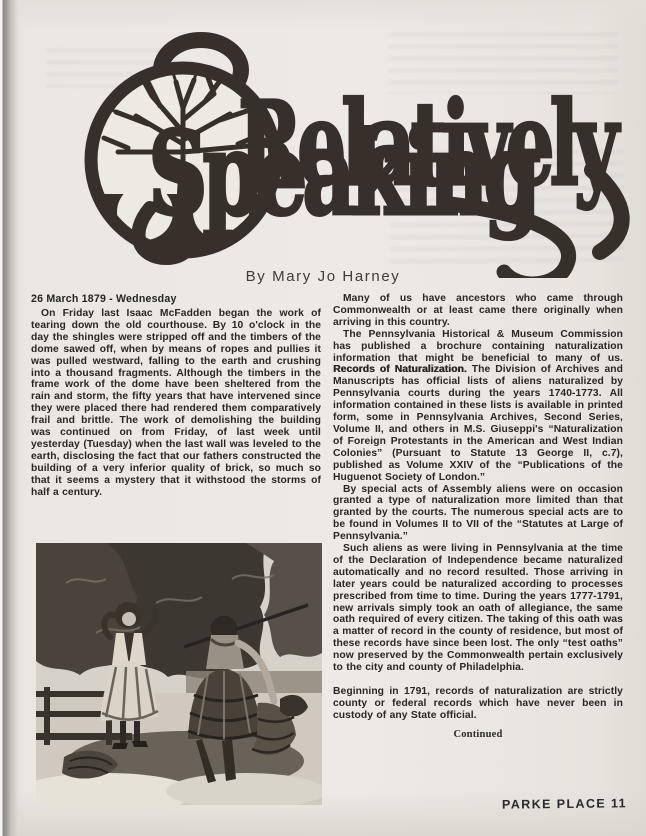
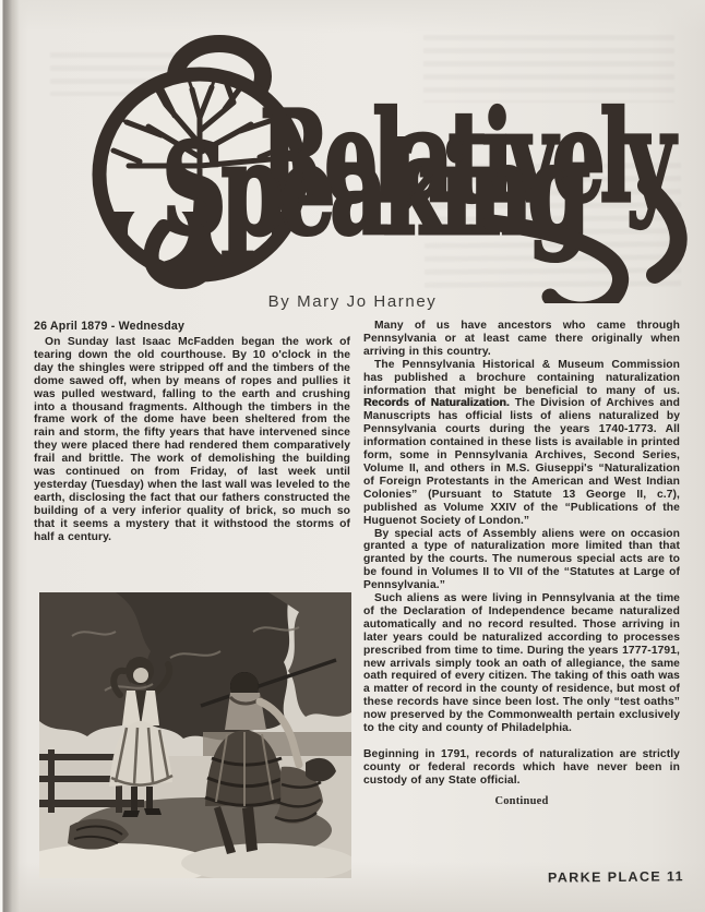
  Relatively
  Speaking
  By Mary Jo Harney
- 26 March 1879 - Wednesday
+ 26 April 1879 - Wednesday
- On Friday last Isaac McFadden began the work of tearing down the old courthouse. By 10 o'clock in the day the shingles were stripped off and the timbers of the dome sawed off, when by means of ropes and pullies it was pulled westward, falling to the earth and crushing into a thousand fragments. Although the timbers in the frame work of the dome have been sheltered from the rain and storm, the fifty years that have intervened since they were placed there had rendered them comparatively frail and brittle. The work of demolishing the building was continued on from Friday, of last week until yesterday (Tuesday) when the last wall was leveled to the earth, disclosing the fact that our fathers constructed the building of a very inferior quality of brick, so much so that it seems a mystery that it withstood the storms of half a century.
+ On Sunday last Isaac McFadden began the work of tearing down the old courthouse. By 10 o'clock in the day the shingles were stripped off and the timbers of the dome sawed off, when by means of ropes and pullies it was pulled westward, falling to the earth and crushing into a thousand fragments. Although the timbers in the frame work of the dome have been sheltered from the rain and storm, the fifty years that have intervened since they were placed there had rendered them comparatively frail and brittle. The work of demolishing the building was continued on from Friday, of last week until yesterday (Tuesday) when the last wall was leveled to the earth, disclosing the fact that our fathers constructed the building of a very inferior quality of brick, so much so that it seems a mystery that it withstood the storms of half a century.
- Many of us have ancestors who came through Commonwealth or at least came there originally when arriving in this country.
+ Many of us have ancestors who came through Pennsylvania or at least came there originally when arriving in this country.
  The Pennsylvania Historical & Museum Commission has published a brochure containing naturalization information that might be beneficial to many of us. Records of Naturalization. The Division of Archives and Manuscripts has official lists of aliens naturalized by Pennsylvania courts during the years 1740-1773. All information contained in these lists is available in printed form, some in Pennsylvania Archives, Second Series, Volume II, and others in M.S. Giuseppi's “Naturalization of Foreign Protestants in the American and West Indian Colonies” (Pursuant to Statute 13 George II, c.7), published as Volume XXIV of the “Publications of the Huguenot Society of London.”
  By special acts of Assembly aliens were on occasion granted a type of naturalization more limited than that granted by the courts. The numerous special acts are to be found in Volumes II to VII of the “Statutes at Large of Pennsylvania.”
  Such aliens as were living in Pennsylvania at the time of the Declaration of Independence became naturalized automatically and no record resulted. Those arriving in later years could be naturalized according to processes prescribed from time to time. During the years 1777-1791, new arrivals simply took an oath of allegiance, the same oath required of every citizen. The taking of this oath was a matter of record in the county of residence, but most of these records have since been lost. The only “test oaths” now preserved by the Commonwealth pertain exclusively to the city and county of Philadelphia.
  Beginning in 1791, records of naturalization are strictly county or federal records which have never been in custody of any State official.
  Continued
  PARKE PLACE 11
